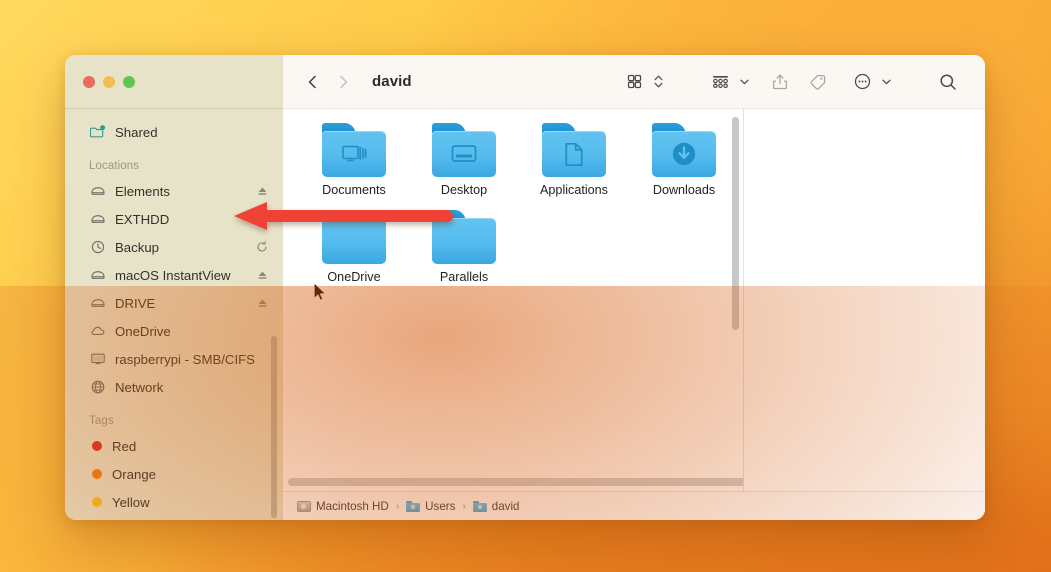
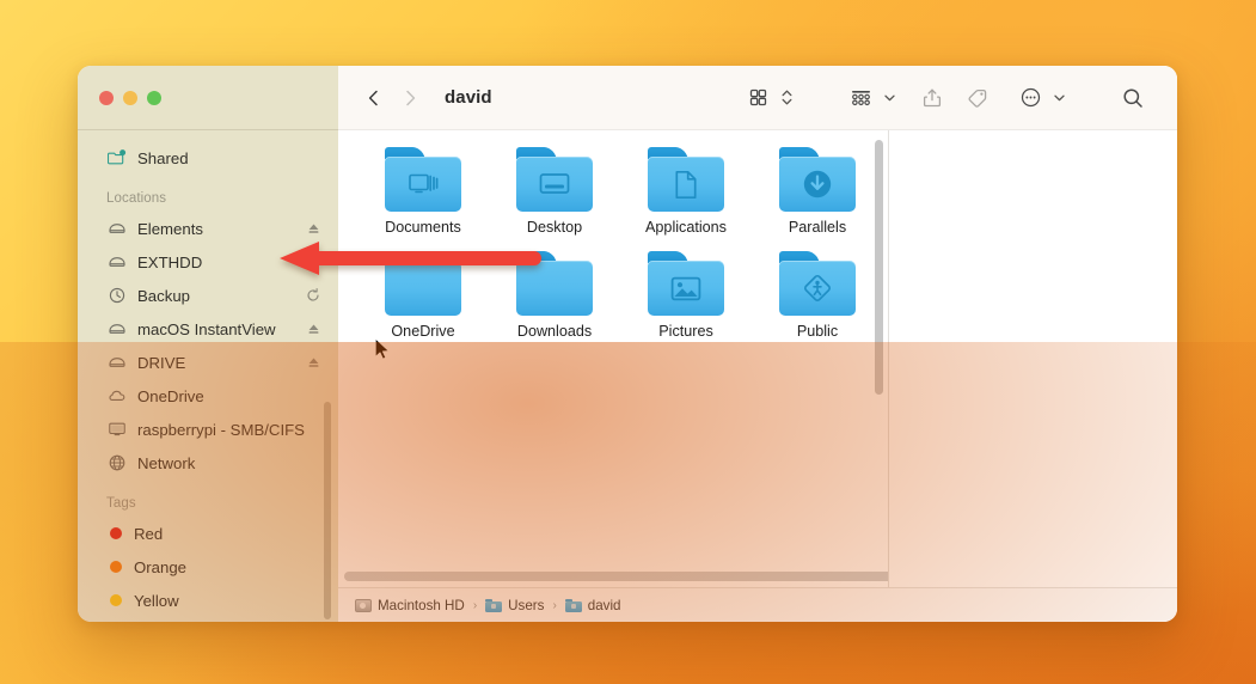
  Shared
  Locations
  Elements
  EXTHDD
  Backup
  macOS InstantView
  david
  Documents
  Desktop
  Applications
- Downloads
+ Parallels
  OneDrive
- Parallels
+ Downloads
+ Pictures
+ Public
